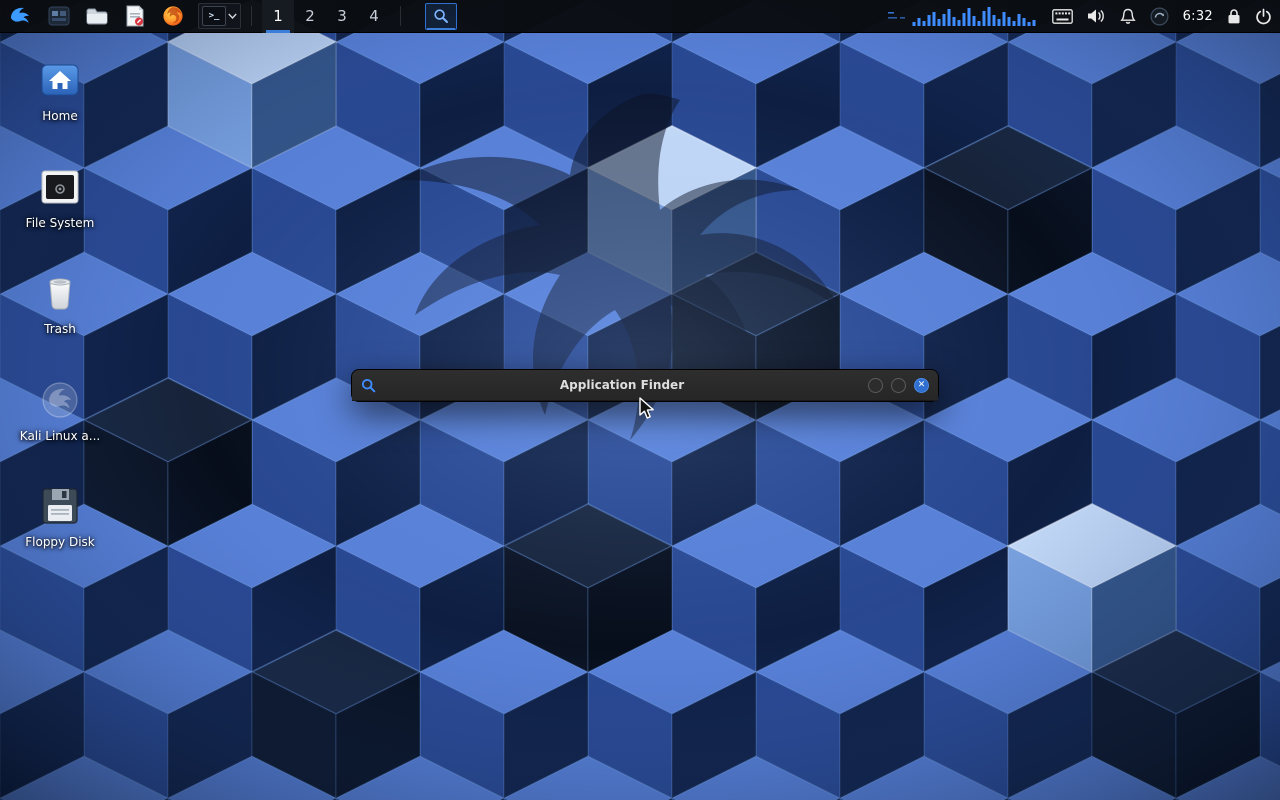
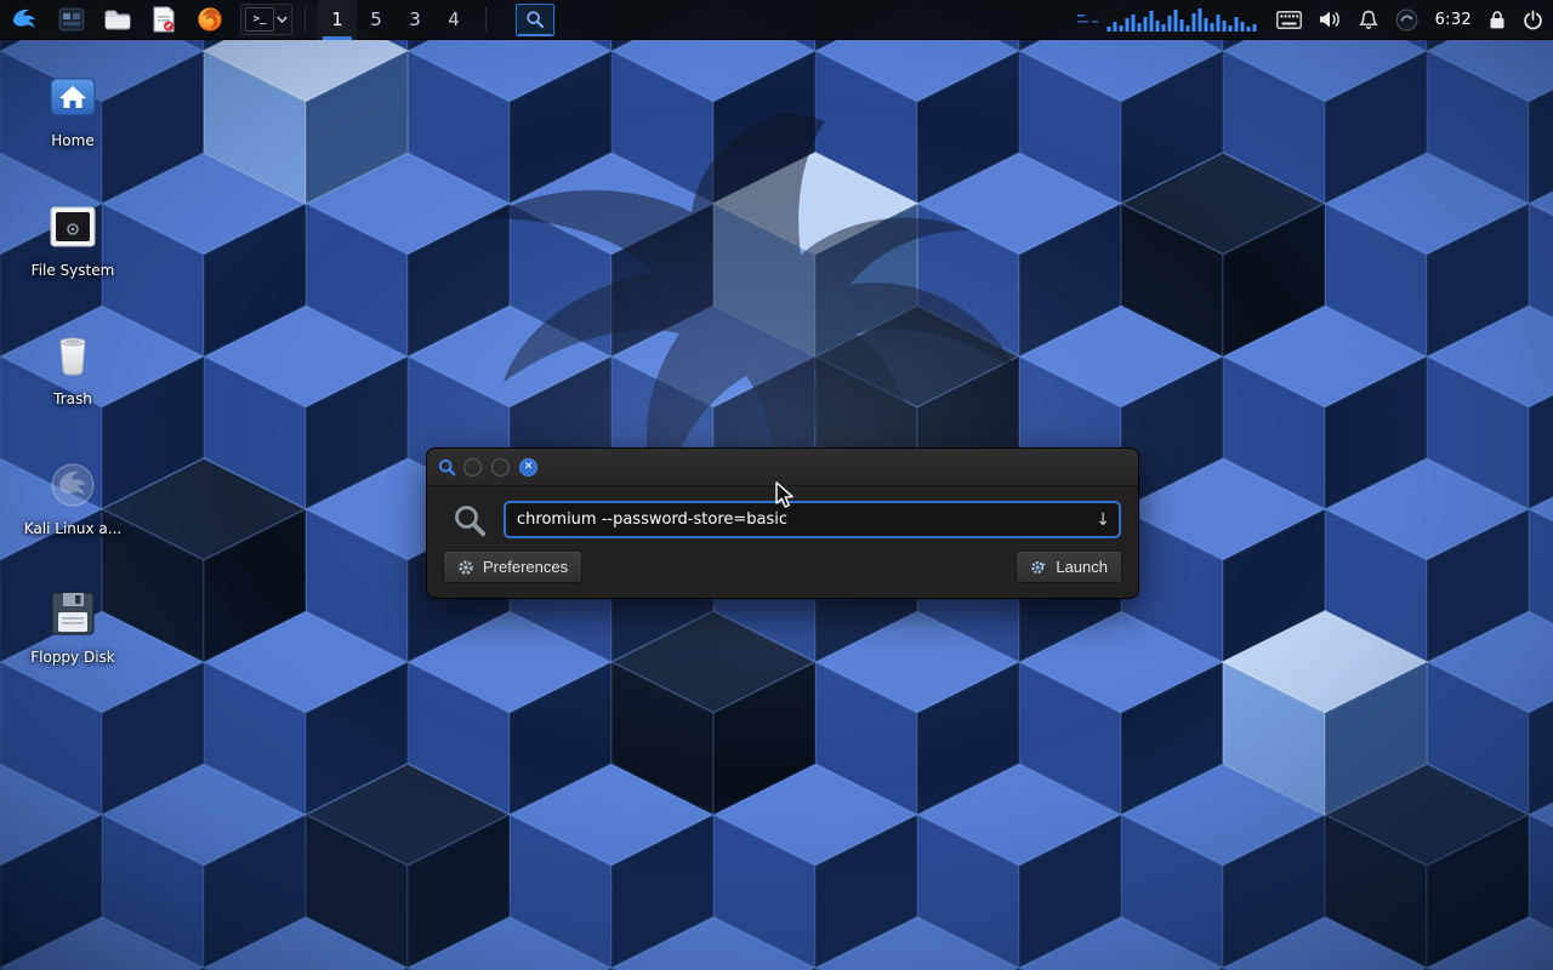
  >_
  1
- 2
+ 5
  3
  4
  6:32
  Home
  File System
  Trash
  Kali Linux a...
  Floppy Disk
- Application Finder
  ✕
+ chromium --password-store=basic
+ ↓
+ Preferences
+ Launch
